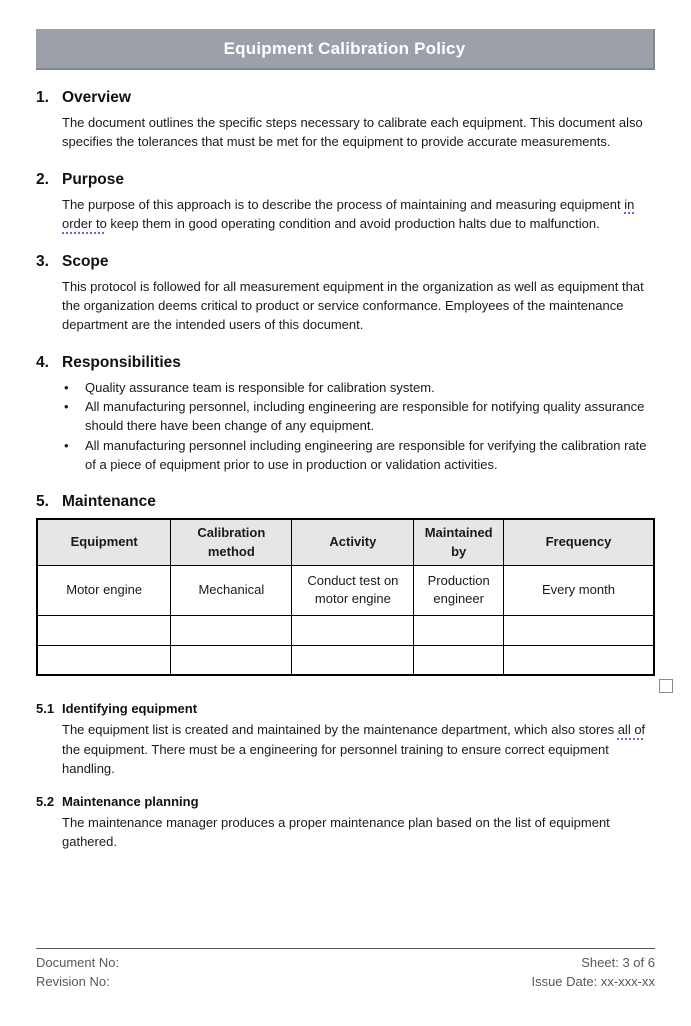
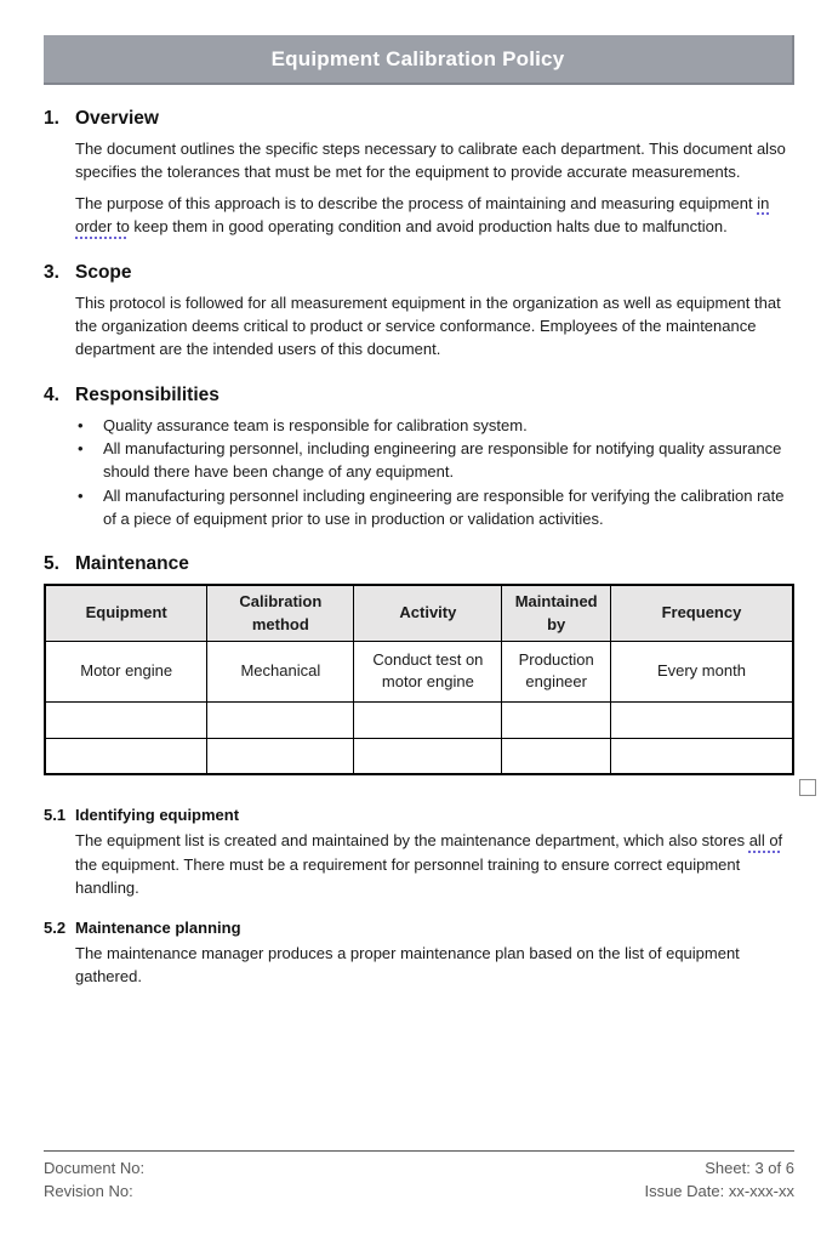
  Equipment Calibration Policy
  1.
  Overview
- The document outlines the specific steps necessary to calibrate each equipment. This document also specifies the tolerances that must be met for the equipment to provide accurate measurements.
+ The document outlines the specific steps necessary to calibrate each department. This document also specifies the tolerances that must be met for the equipment to provide accurate measurements.
- 2.
- Purpose
  The purpose of this approach is to describe the process of maintaining and measuring equipment in order to keep them in good operating condition and avoid production halts due to malfunction.
  3.
  Scope
  This protocol is followed for all measurement equipment in the organization as well as equipment that the organization deems critical to product or service conformance. Employees of the maintenance department are the intended users of this document.
  4.
  Responsibilities
  Quality assurance team is responsible for calibration system.
  All manufacturing personnel, including engineering are responsible for notifying quality assurance should there have been change of any equipment.
  All manufacturing personnel including engineering are responsible for verifying the calibration rate of a piece of equipment prior to use in production or validation activities.
  5.
  Maintenance
  Equipment	Calibration method	Activity	Maintained by	Frequency
  Motor engine	Mechanical	Conduct test on motor engine	Production engineer	Every month
  5.1
  Identifying equipment
- The equipment list is created and maintained by the maintenance department, which also stores all of the equipment. There must be a engineering for personnel training to ensure correct equipment handling.
+ The equipment list is created and maintained by the maintenance department, which also stores all of the equipment. There must be a requirement for personnel training to ensure correct equipment handling.
  5.2
  Maintenance planning
  The maintenance manager produces a proper maintenance plan based on the list of equipment gathered.
  Document No:
  Revision No:
  Sheet: 3 of 6
  Issue Date: xx-xxx-xx
